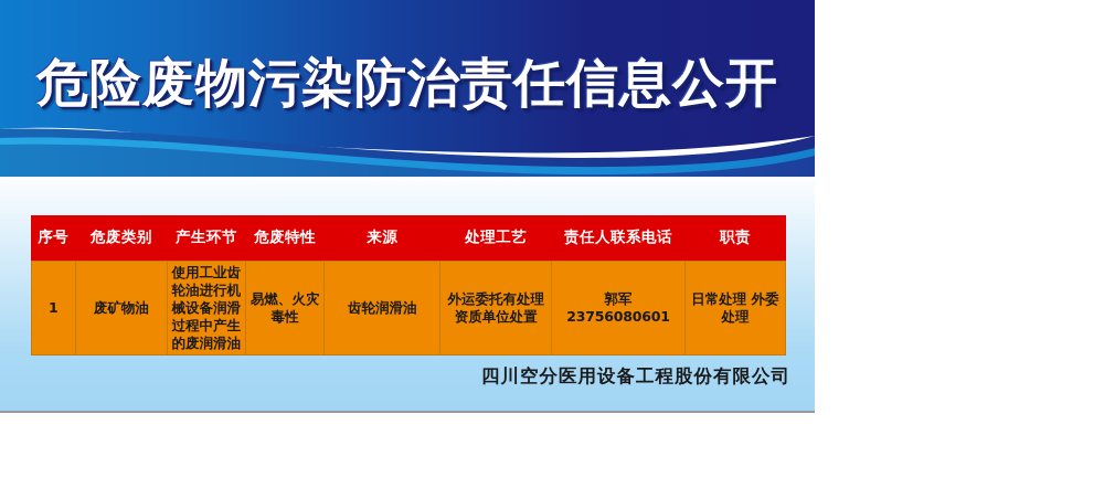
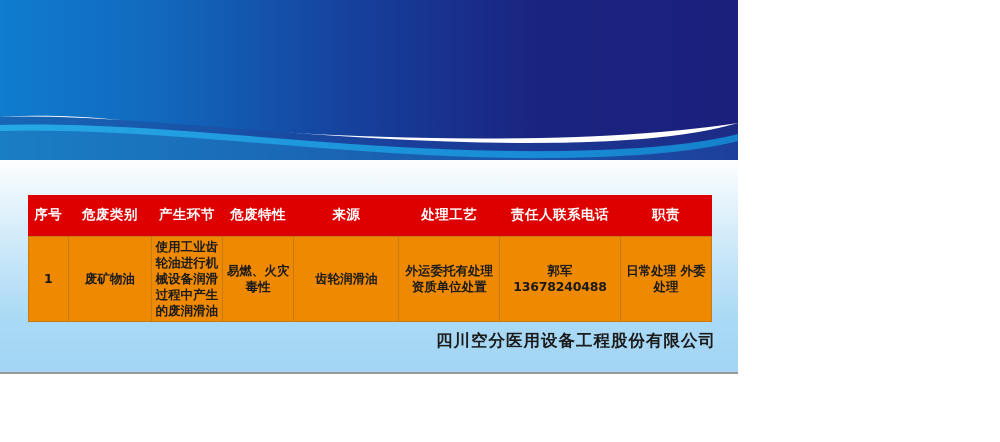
- 危险废物污染防治责任信息公开
  序号	危废类别	产生环节	危废特性	来源	处理工艺	责任人联系电话	职责
- 1	废矿物油	使用工业齿轮油进行机械设备润滑过程中产生的废润滑油	易燃、火灾毒性	齿轮润滑油	外运委托有处理资质单位处置	郭军 23756080601	日常处理 外委处理
+ 1	废矿物油	使用工业齿轮油进行机械设备润滑过程中产生的废润滑油	易燃、火灾毒性	齿轮润滑油	外运委托有处理资质单位处置	郭军 13678240488	日常处理 外委处理
  四川空分医用设备工程股份有限公司
